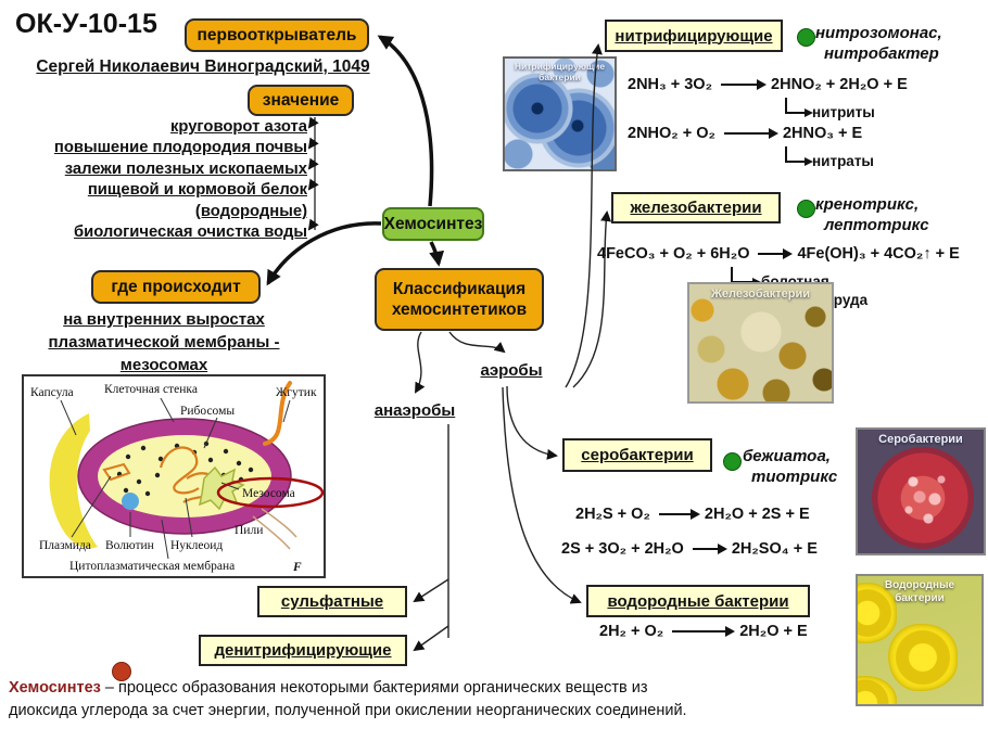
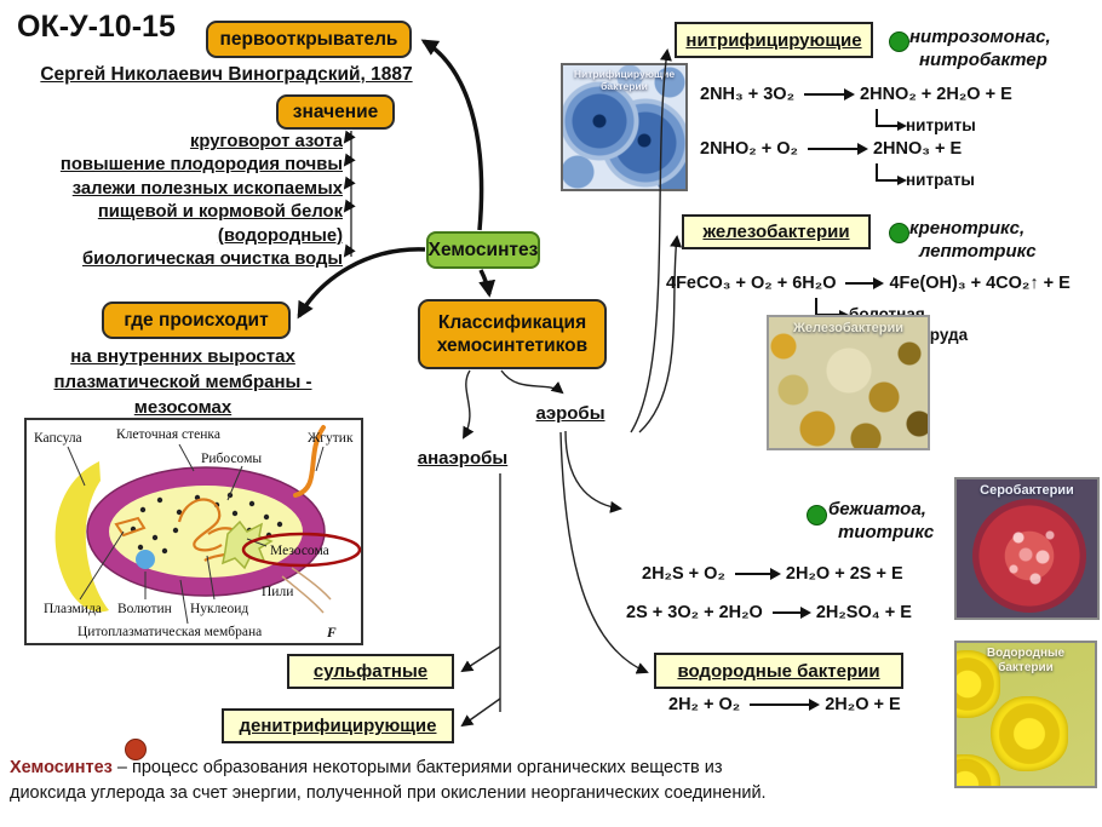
  ОК-У-10-15
  первооткрыватель
- Сергей Николаевич Виноградский, 1049
+ Сергей Николаевич Виноградский, 1887
  значение
  круговорот азота
  повышение плодородия почвы
  залежи полезных ископаемых
  пищевой и кормовой белок
  (водородные)
  биологическая очистка воды
  где происходит
  на внутренних выростах
  плазматической мембраны -
  мезосомах
  Капсула
  Клеточная стенка
  Рибосомы
  Жгутик
  Мезосома
  Пили
  Плазмида
  Волютин
  Нуклеоид
  Цитоплазматическая мембрана
  F
  Хемосинтез
  Классификация
  хемосинтетиков
  аэробы
  анаэробы
  сульфатные
  денитрифицирующие
  нитрифицирующие
  нитрозомонас,
  нитробактер
  Нитрифицирующие
  бактерии
  2NH₃ + 3O₂
  2HNO₂ + 2H₂O + E
  нитриты
  2NHO₂ + O₂
  2HNO₃ + E
  нитраты
  железобактерии
  кренотрикс,
  лептотрикс
  4FeCO₃ + O₂ + 6H₂O
  4Fe(OH)₃ + 4CO₂↑ + E
  Железобактерии
- серобактерии
  бежиатоа,
  тиотрикс
  2H₂S + O₂
  2H₂O + 2S + E
  2S + 3O₂ + 2H₂O
  2H₂SO₄ + E
  Серобактерии
  водородные бактерии
  2H₂ + O₂
  2H₂O + E
  Водородные
  бактерии
  Хемосинтез – процесс образования некоторыми бактериями органических веществ из
  диоксида углерода за счет энергии, полученной при окислении неорганических соединений.
